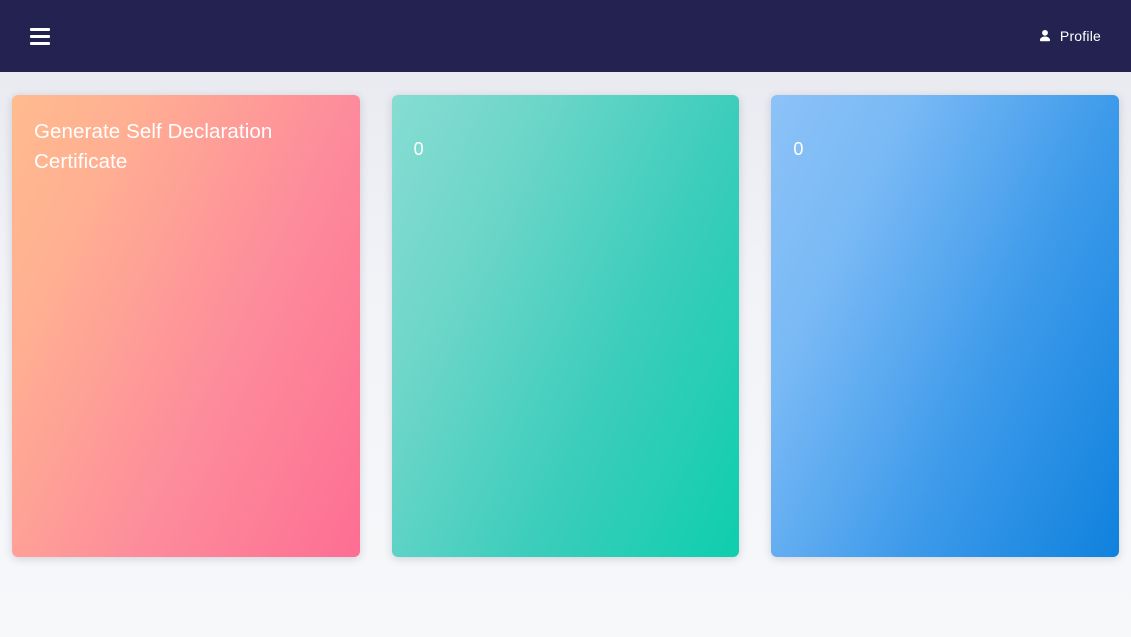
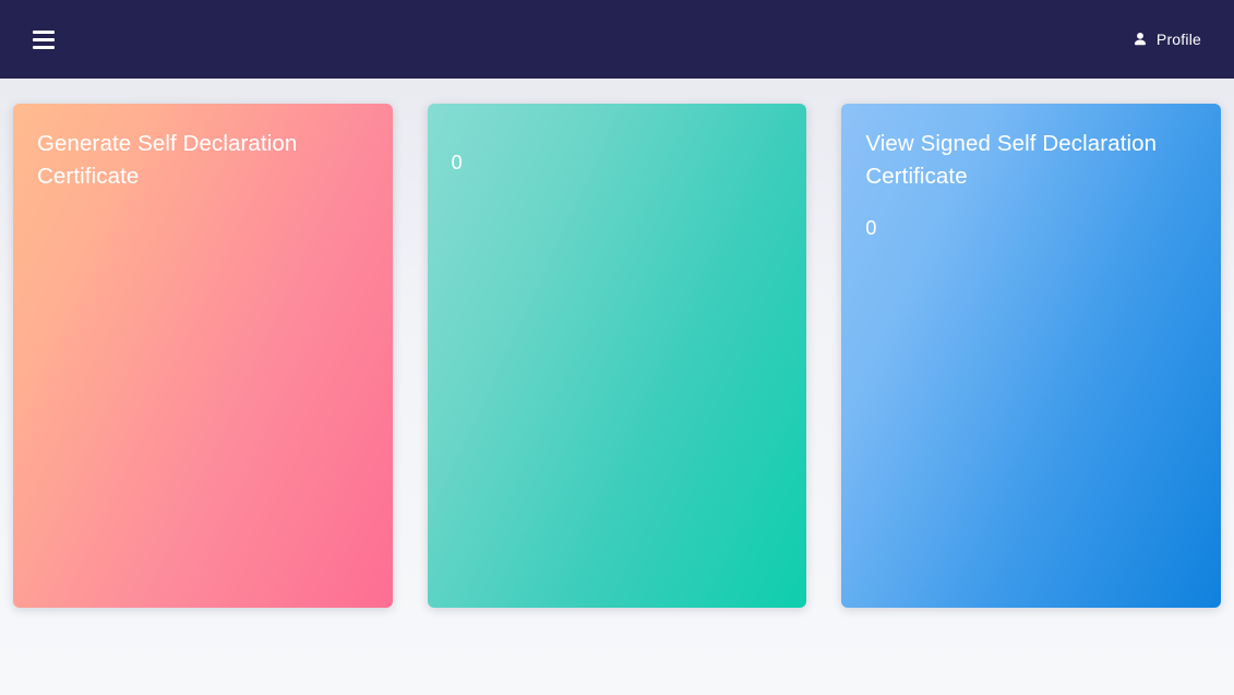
  Profile
  Generate Self Declaration Certificate
  0
+ View Signed Self Declaration Certificate
  0
